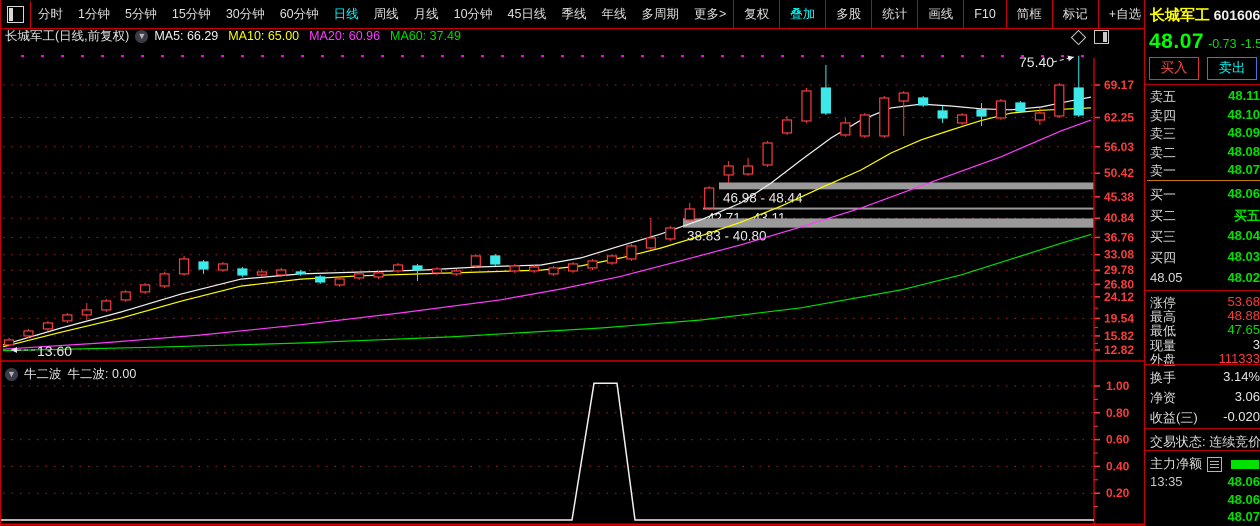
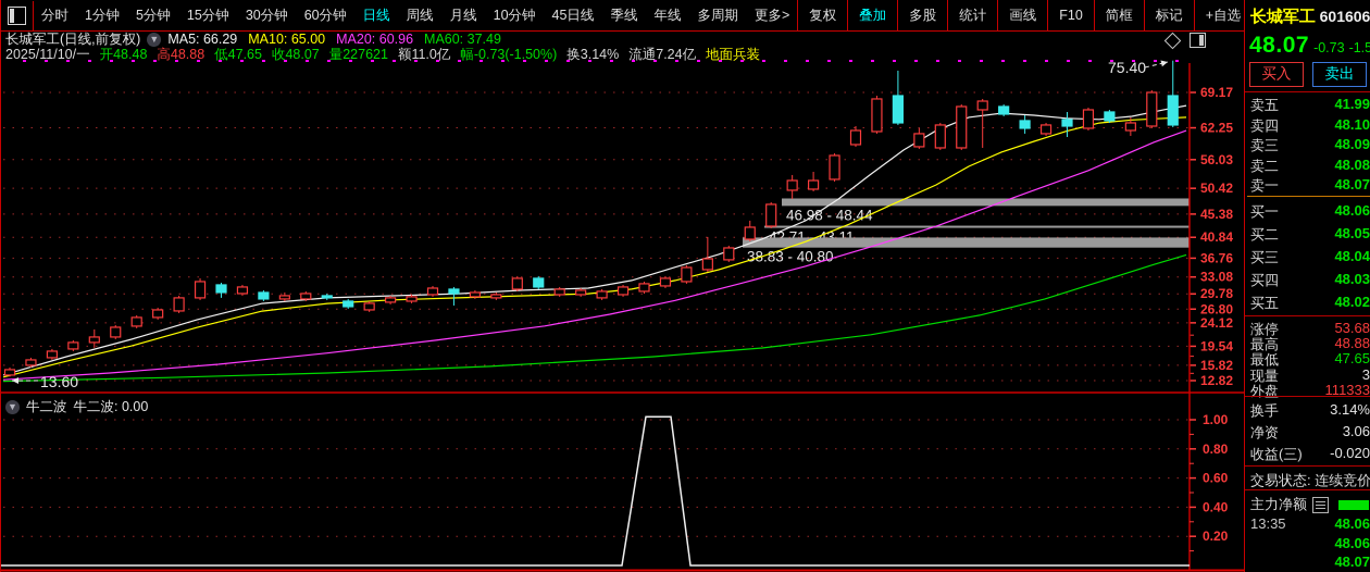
  分时
  1分钟
  5分钟
  15分钟
  30分钟
  60分钟
  日线
  周线
  月线
  10分钟
  45日线
  季线
  年线
  多周期
  更多>
  复权
  叠加
  多股
  统计
  画线
  F10
  简框
  标记
  +自选
  长城军工(日线,前复权)
  ▼
  MA5: 66.29 MA10: 65.00 MA20: 60.96 MA60: 37.49
+ 2025/11/10/一
+ 开48.48
+ 高48.88
+ 低47.65
+ 收48.07
+ 量227621
+ 额11.0亿
+ 幅-0.73(-1.50%)
+ 换3.14%
+ 流通7.24亿
+ 地面兵装
  69.17
  62.25
  56.03
  50.42
  45.38
  40.84
  36.76
  33.08
  29.78
  26.80
  24.12
  19.54
  15.82
  12.82
  46.98 - 48.4
  42.71 - 43.11
  3.83 - 40.80
  75.40
  13.60
  1.00
  0.80
  0.60
  0.40
  0.20
  ▼
  牛二波
  牛二波: 0.00
  长城军工 601606
  48.07 -0.73 -1.5
  买入
  卖出
  卖五
- 48.11
+ 41.99
  卖四
  48.10
  卖三
  48.09
  卖二
  48.08
  卖一
  48.07
  买一
  48.06
  买二
- 买五
+ 48.05
  买三
  48.04
  买四
  48.03
- 48.05
+ 买五
  48.02
  涨停
  53.68
  最高
  48.88
  最低
  47.65
  现量
  3
  外盘
  111333
  换手
  3.14%
  净资
  3.06
  收益(三)
  -0.020
  交易状态: 连续竞价
  主力净额
  13:35
  48.06
  48.06
  48.07
